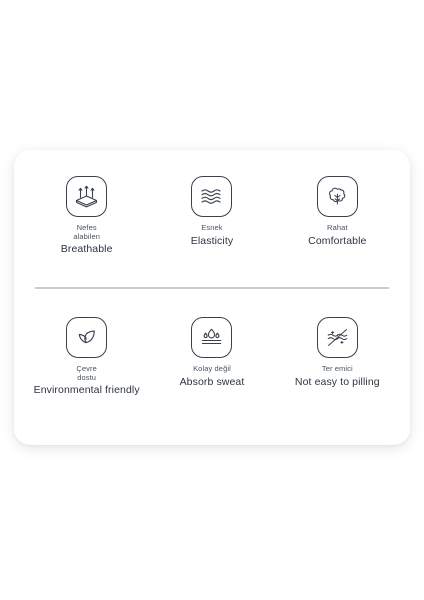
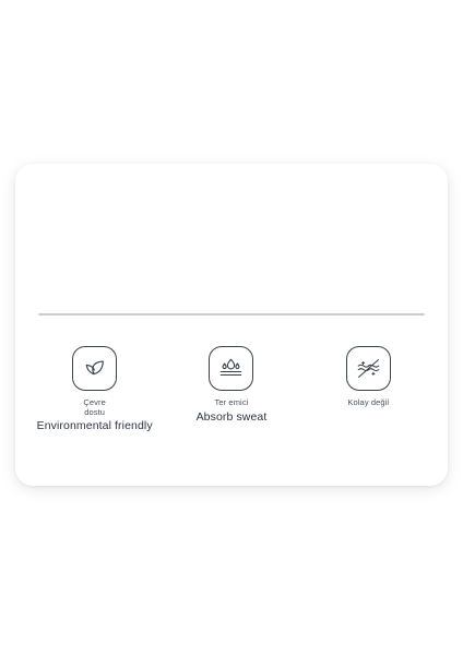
- Nefes
- alabilen
- Breathable
- Esnek
- Elasticity
- Rahat
- Comfortable
  Çevre
  dostu
  Environmental friendly
- Kolay değil
+ Ter emici
  Absorb sweat
- Ter emici
+ Kolay değil
- Not easy to pilling
